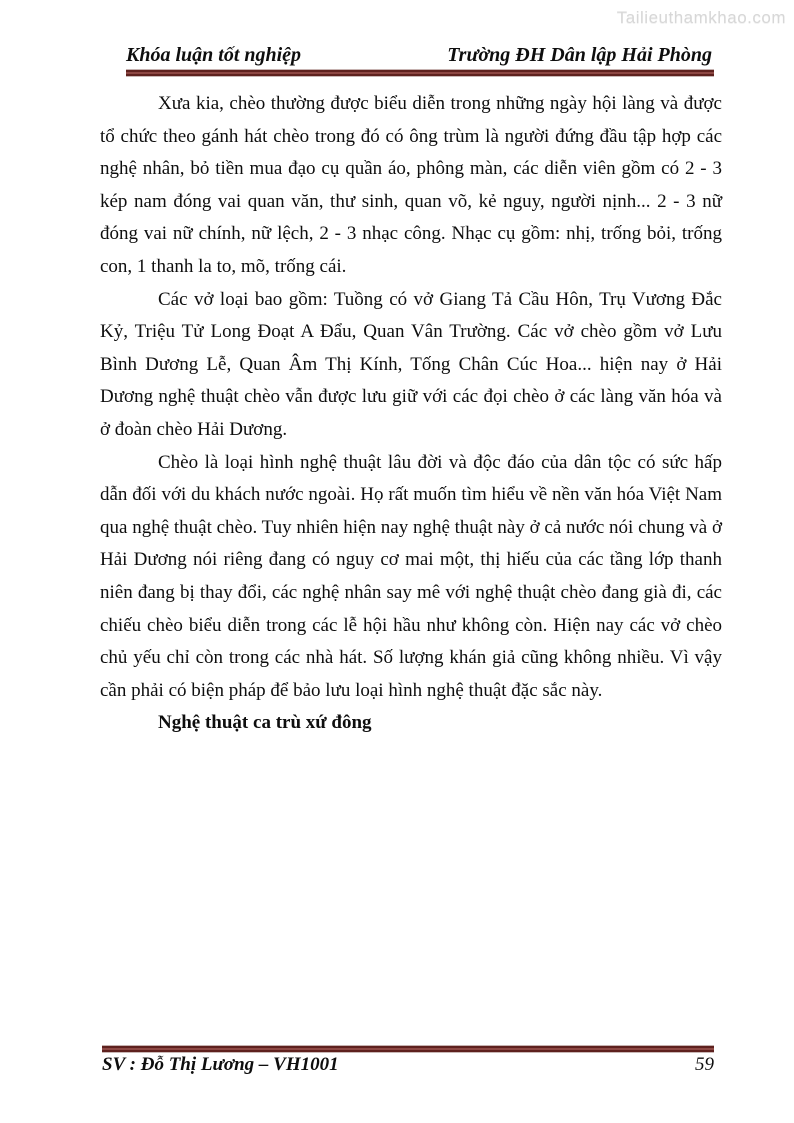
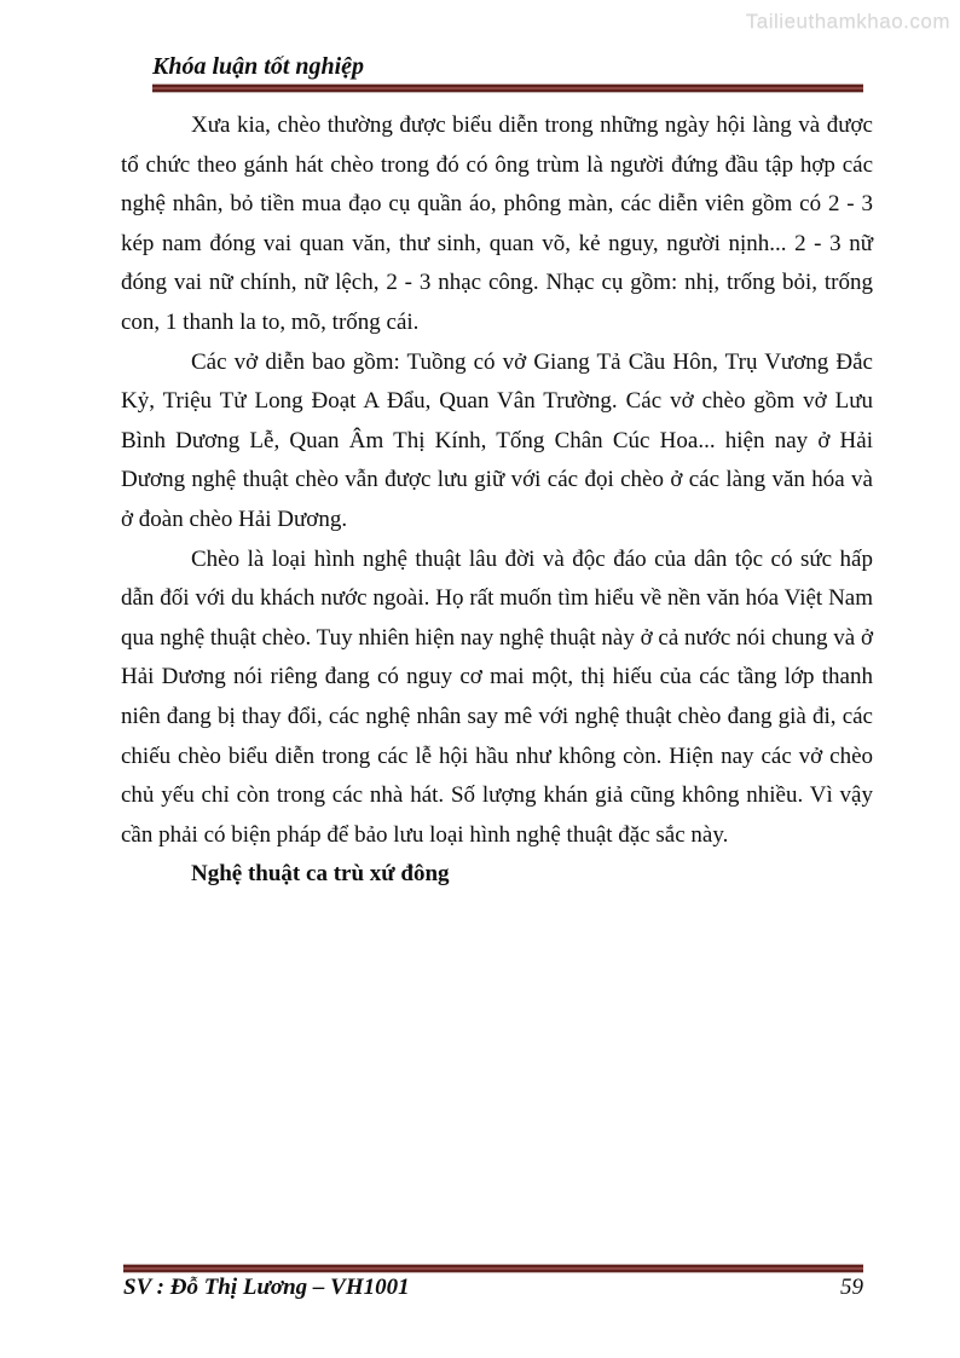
  Tailieuthamkhao.com
  Khóa luận tốt nghiệp
- Trường ĐH Dân lập Hải Phòng
  Xưa kia, chèo thường được biểu diễn trong những ngày hội làng và được tổ chức theo gánh hát chèo trong đó có ông trùm là người đứng đầu tập hợp các nghệ nhân, bỏ tiền mua đạo cụ quần áo, phông màn, các diễn viên gồm có 2 - 3 kép nam đóng vai quan văn, thư sinh, quan võ, kẻ nguy, người nịnh... 2 - 3 nữ đóng vai nữ chính, nữ lệch, 2 - 3 nhạc công. Nhạc cụ gồm: nhị, trống bỏi, trống con, 1 thanh la to, mõ, trống cái.
- Các vở loại bao gồm: Tuồng có vở Giang Tả Cầu Hôn, Trụ Vương Đắc Kỷ, Triệu Tử Long Đoạt A Đẩu, Quan Vân Trường. Các vở chèo gồm vở Lưu Bình Dương Lễ, Quan Âm Thị Kính, Tống Chân Cúc Hoa... hiện nay ở Hải Dương nghệ thuật chèo vẫn được lưu giữ với các đọi chèo ở các làng văn hóa và ở đoàn chèo Hải Dương.
+ Các vở diễn bao gồm: Tuồng có vở Giang Tả Cầu Hôn, Trụ Vương Đắc Kỷ, Triệu Tử Long Đoạt A Đẩu, Quan Vân Trường. Các vở chèo gồm vở Lưu Bình Dương Lễ, Quan Âm Thị Kính, Tống Chân Cúc Hoa... hiện nay ở Hải Dương nghệ thuật chèo vẫn được lưu giữ với các đọi chèo ở các làng văn hóa và ở đoàn chèo Hải Dương.
  Chèo là loại hình nghệ thuật lâu đời và độc đáo của dân tộc có sức hấp dẫn đối với du khách nước ngoài. Họ rất muốn tìm hiểu về nền văn hóa Việt Nam qua nghệ thuật chèo. Tuy nhiên hiện nay nghệ thuật này ở cả nước nói chung và ở Hải Dương nói riêng đang có nguy cơ mai một, thị hiếu của các tầng lớp thanh niên đang bị thay đổi, các nghệ nhân say mê với nghệ thuật chèo đang già đi, các chiếu chèo biểu diễn trong các lễ hội hầu như không còn. Hiện nay các vở chèo chủ yếu chỉ còn trong các nhà hát. Số lượng khán giả cũng không nhiều. Vì vậy cần phải có biện pháp để bảo lưu loại hình nghệ thuật đặc sắc này.
  Nghệ thuật ca trù xứ đông
  SV : Đỗ Thị Lương – VH1001
  59
